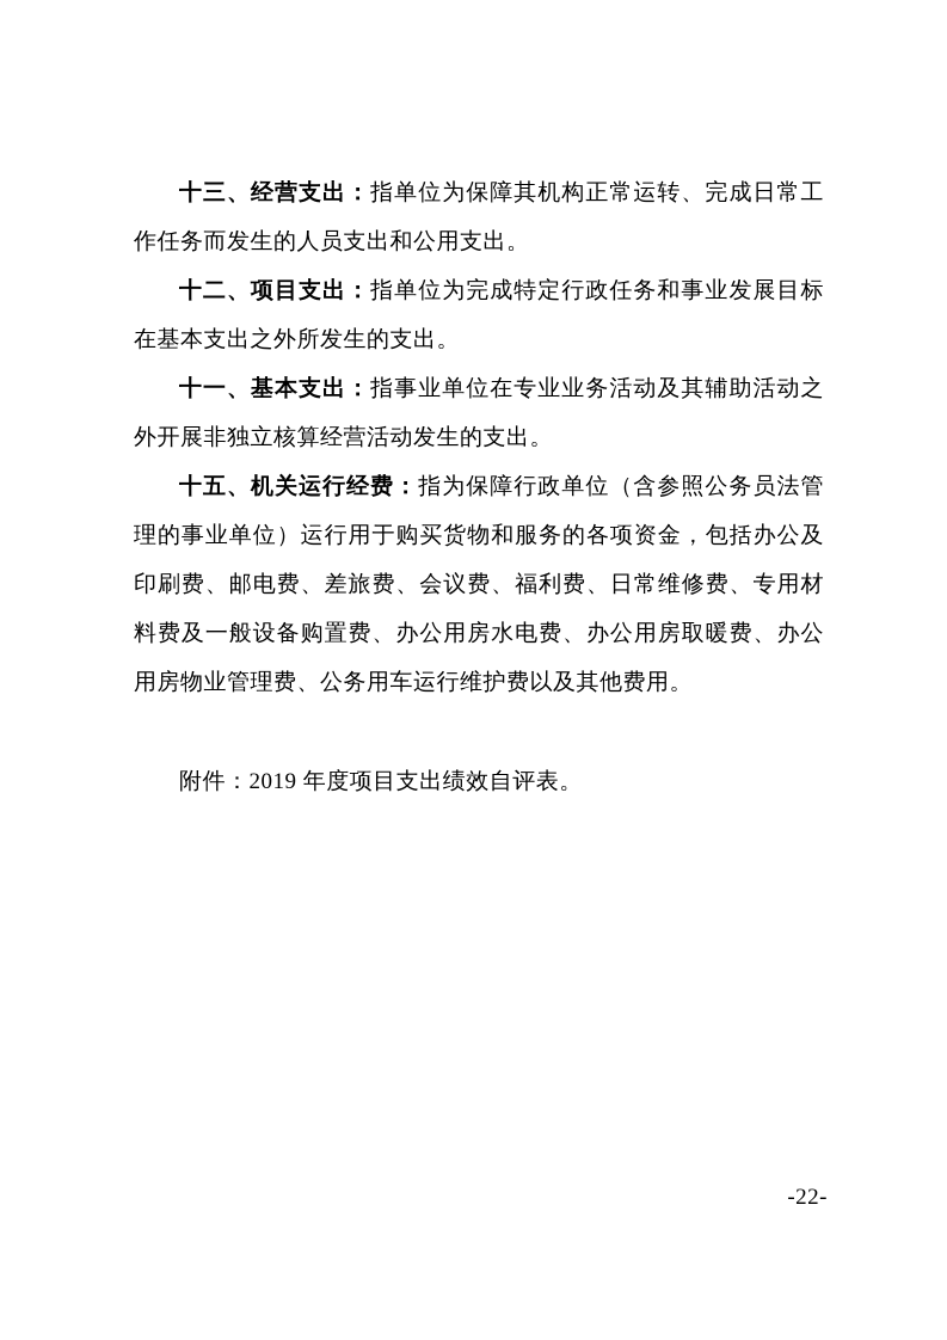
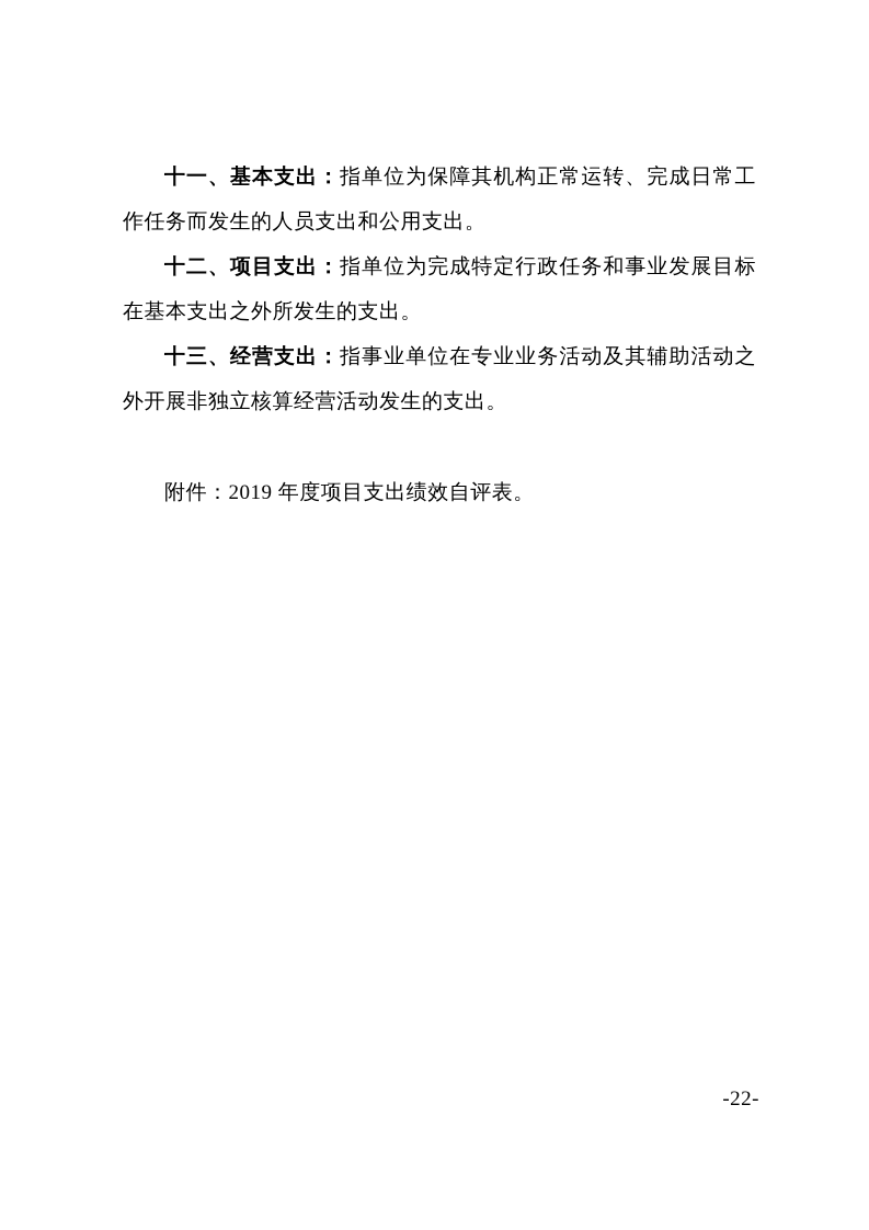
- 十三、经营支出：指单位为保障其机构正常运转、完成日常工作任务而发生的人员支出和公用支出。
+ 十一、基本支出：指单位为保障其机构正常运转、完成日常工作任务而发生的人员支出和公用支出。
  十二、项目支出：指单位为完成特定行政任务和事业发展目标在基本支出之外所发生的支出。
- 十一、基本支出：指事业单位在专业业务活动及其辅助活动之外开展非独立核算经营活动发生的支出。
+ 十三、经营支出：指事业单位在专业业务活动及其辅助活动之外开展非独立核算经营活动发生的支出。
- 十五、机关运行经费：指为保障行政单位（含参照公务员法管理的事业单位）运行用于购买货物和服务的各项资金，包括办公及印刷费、邮电费、差旅费、会议费、福利费、日常维修费、专用材料费及一般设备购置费、办公用房水电费、办公用房取暖费、办公用房物业管理费、公务用车运行维护费以及其他费用。
  附件：2019 年度项目支出绩效自评表。
  -22-
